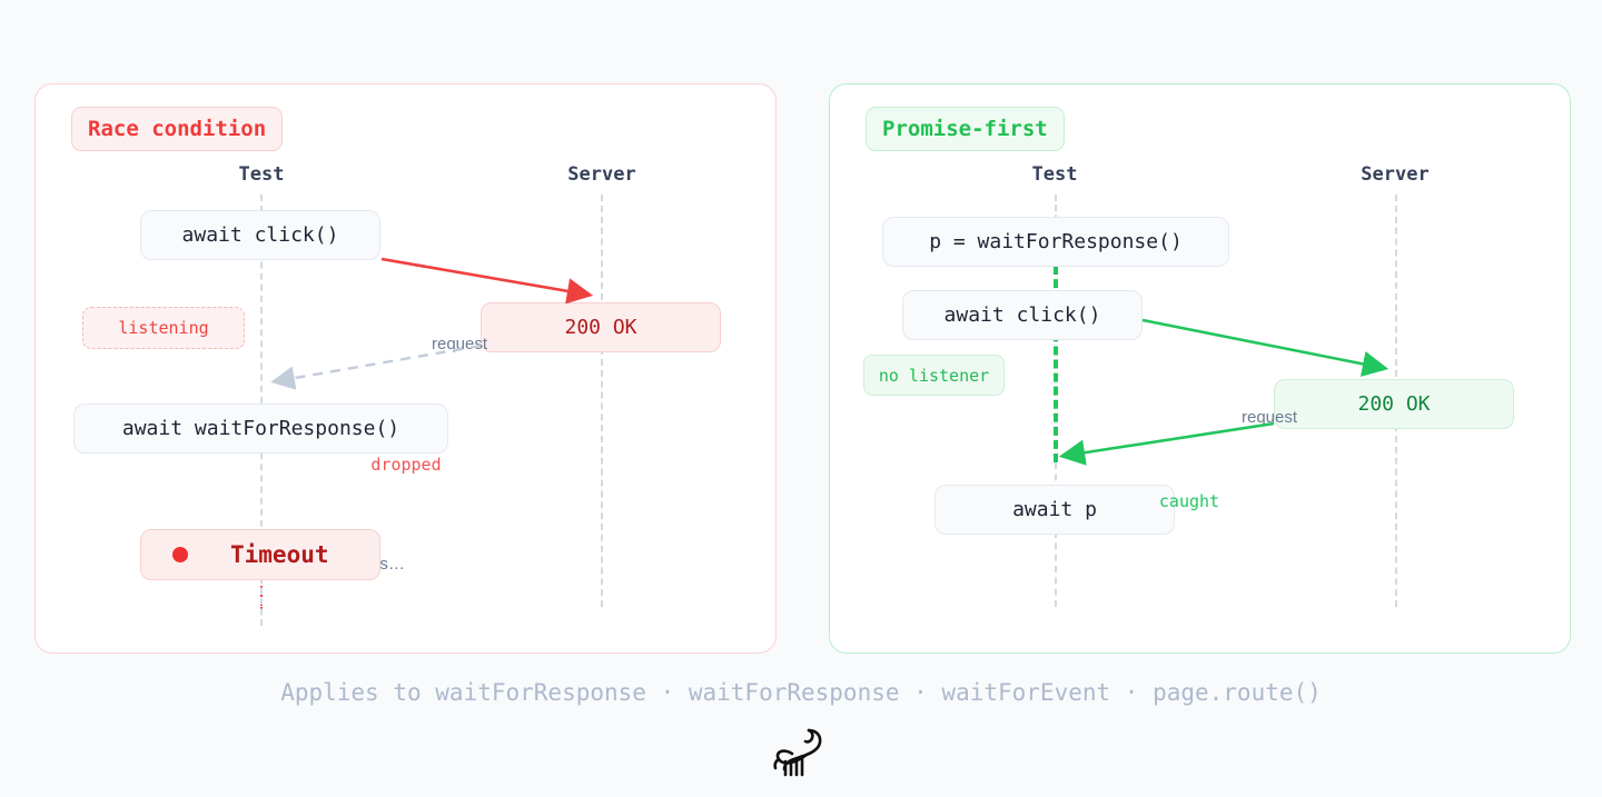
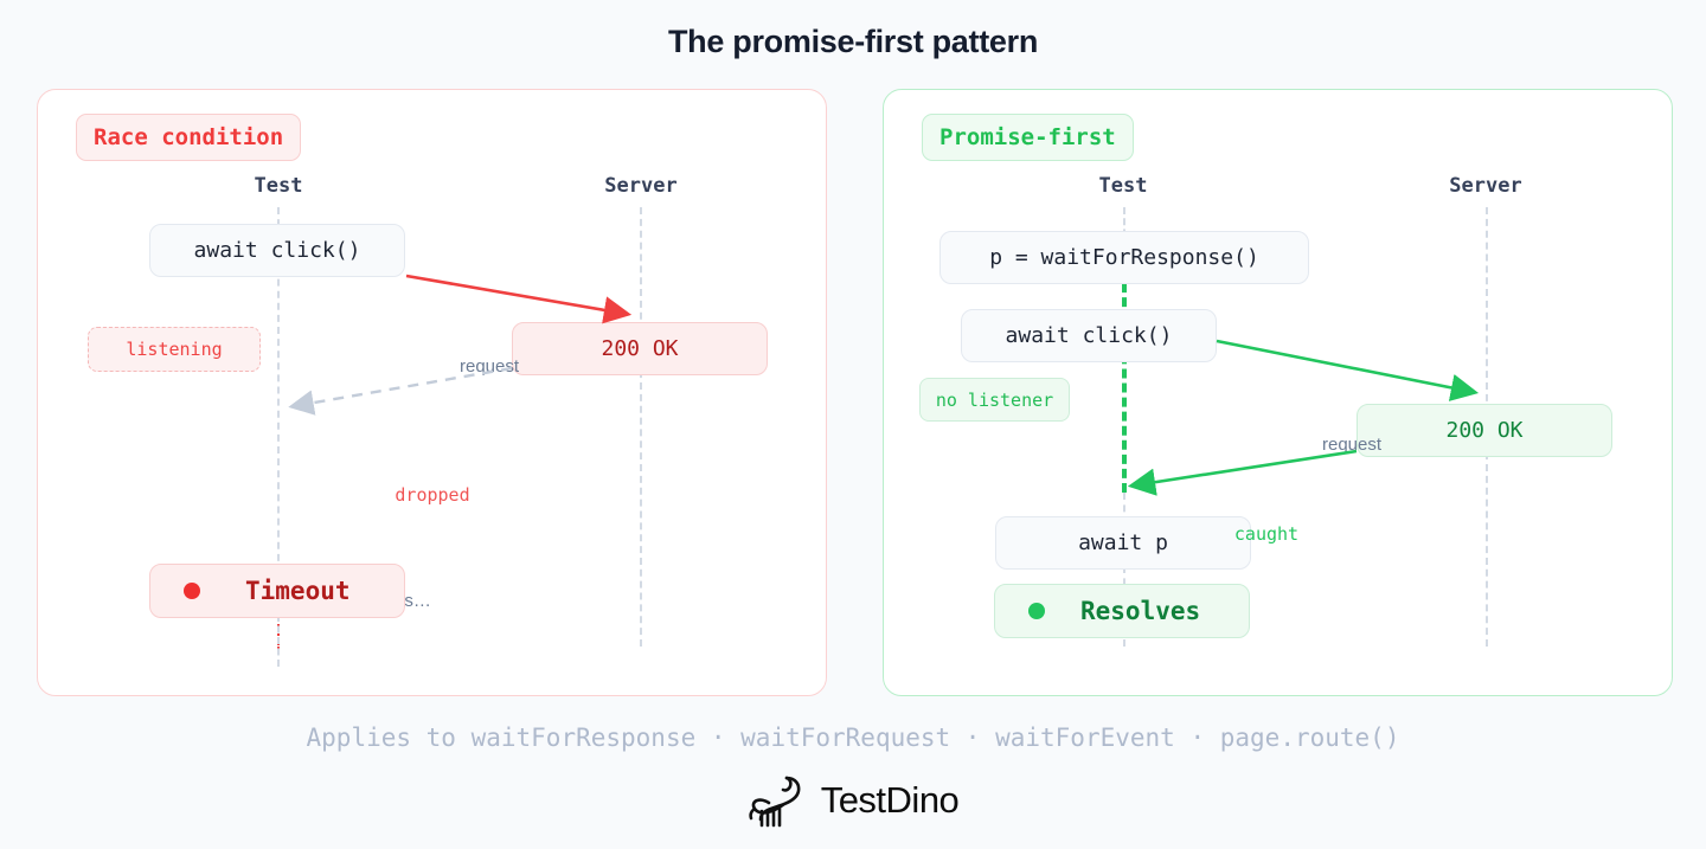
+ The promise-first pattern
  Race condition
  Test
  Server
  await click()
  200 OK
- await waitForResponse()
  listening
  request
  dropped
  Timeout
  Promise-first
  Test
  Server
  p = waitForResponse()
  await click()
  200 OK
  await p
  no listener
  request
  caught
+ Resolves
- Applies to waitForResponse · waitForResponse · waitForEvent · page.route()
+ Applies to waitForResponse · waitForRequest · waitForEvent · page.route()
+ TestDino
